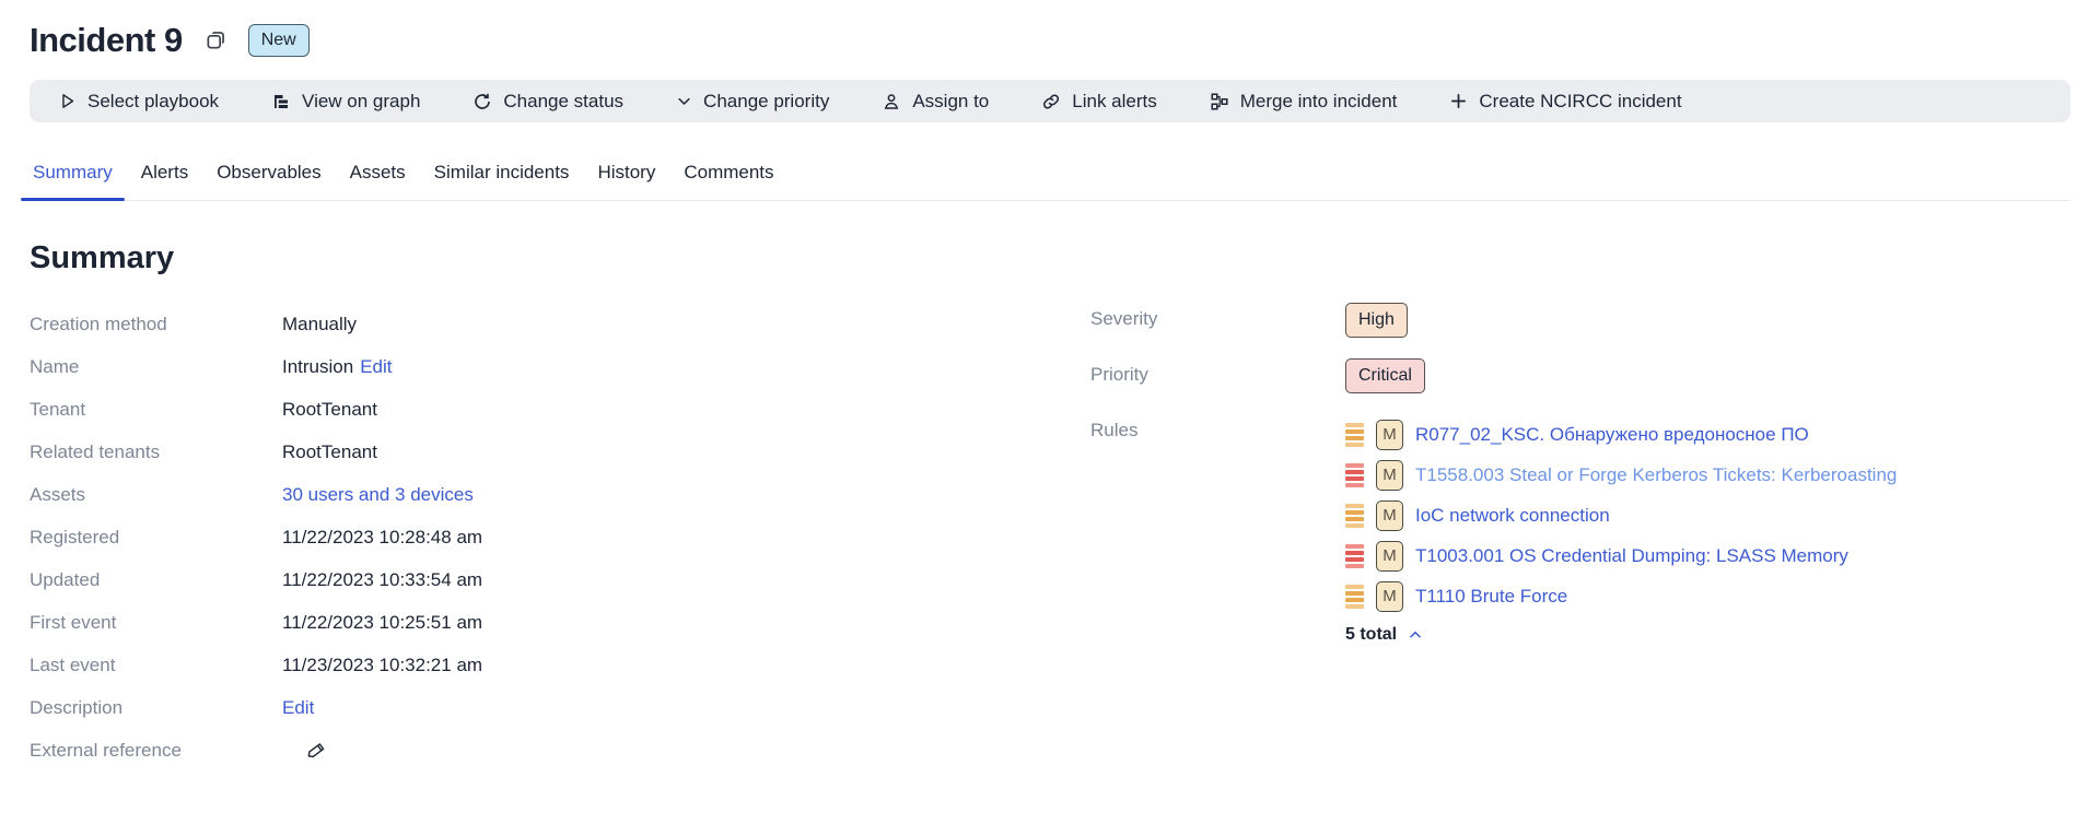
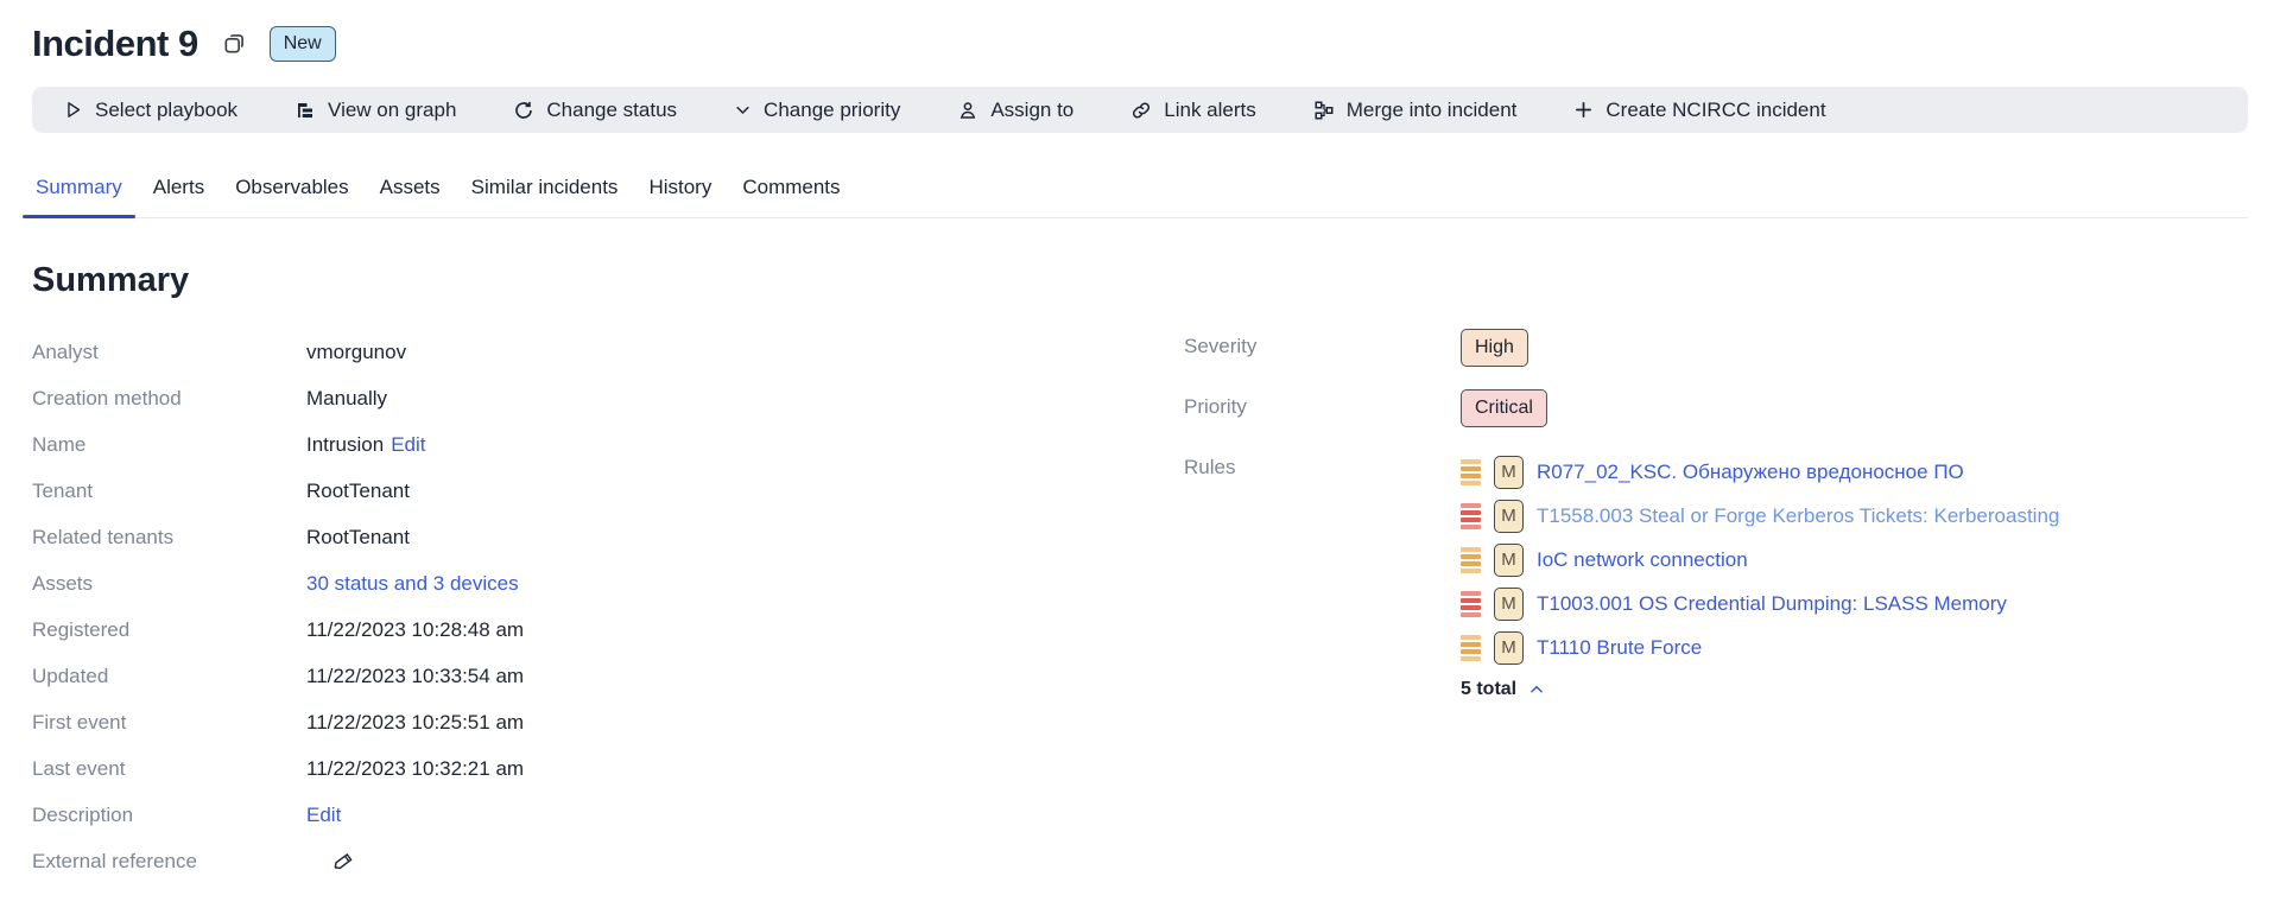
  Incident 9
  New
  Select playbook
  View on graph
  Change status
  Change priority
  Assign to
  Link alerts
  Merge into incident
  Create NCIRCC incident
  Summary
  Alerts
  Observables
  Assets
  Similar incidents
  History
  Comments
  Summary
+ Analyst
+ vmorgunov
  Creation method
  Manually
  Name
  Intrusion
  Edit
  Tenant
  RootTenant
  Related tenants
  RootTenant
  Assets
- 30 users and 3 devices
+ 30 status and 3 devices
  Registered
  11/22/2023 10:28:48 am
  Updated
  11/22/2023 10:33:54 am
  First event
  11/22/2023 10:25:51 am
  Last event
- 11/23/2023 10:32:21 am
+ 11/22/2023 10:32:21 am
  Description
  Edit
  External reference
  Severity
  High
  Priority
  Critical
  Rules
  M
  R077_02_KSC. Обнаружено вредоносное ПО
  M
  T1558.003 Steal or Forge Kerberos Tickets: Kerberoasting
  M
  IoC network connection
  M
  T1003.001 OS Credential Dumping: LSASS Memory
  M
  T1110 Brute Force
  5 total
